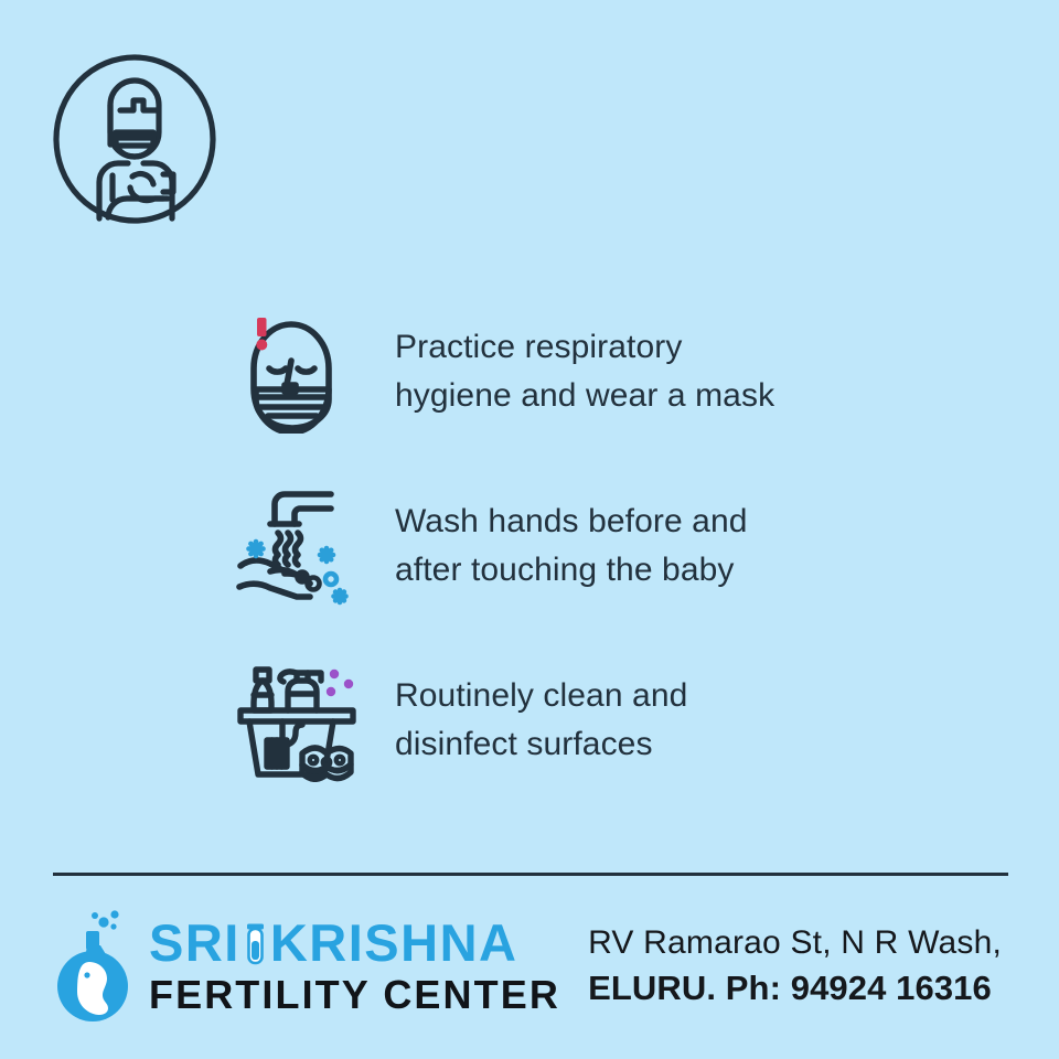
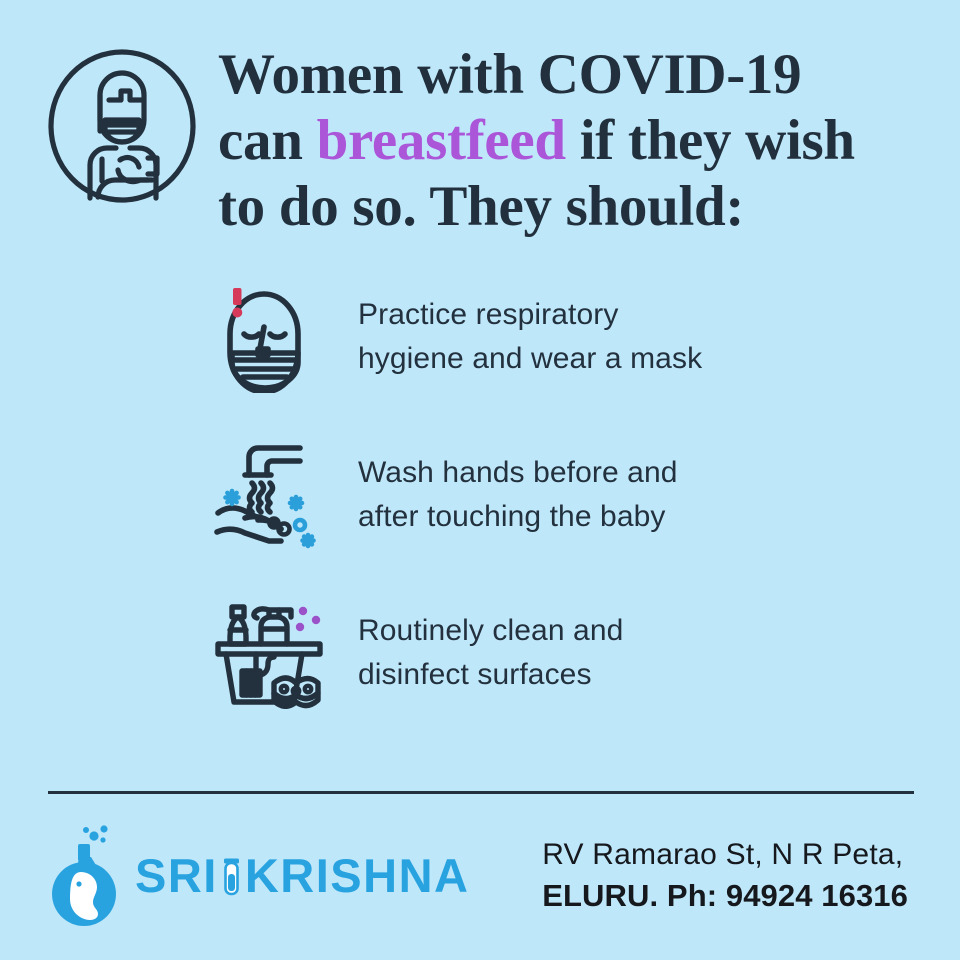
+ Women with COVID-19
+ can breastfeed if they wish
+ to do so. They should:
  Practice respiratory
  hygiene and wear a mask
  Wash hands before and
  after touching the baby
  Routinely clean and
  disinfect surfaces
  SRI
  KRISHNA
- FERTILITY CENTER
- RV Ramarao St, N R Wash,
+ RV Ramarao St, N R Peta,
  ELURU. Ph: 94924 16316
